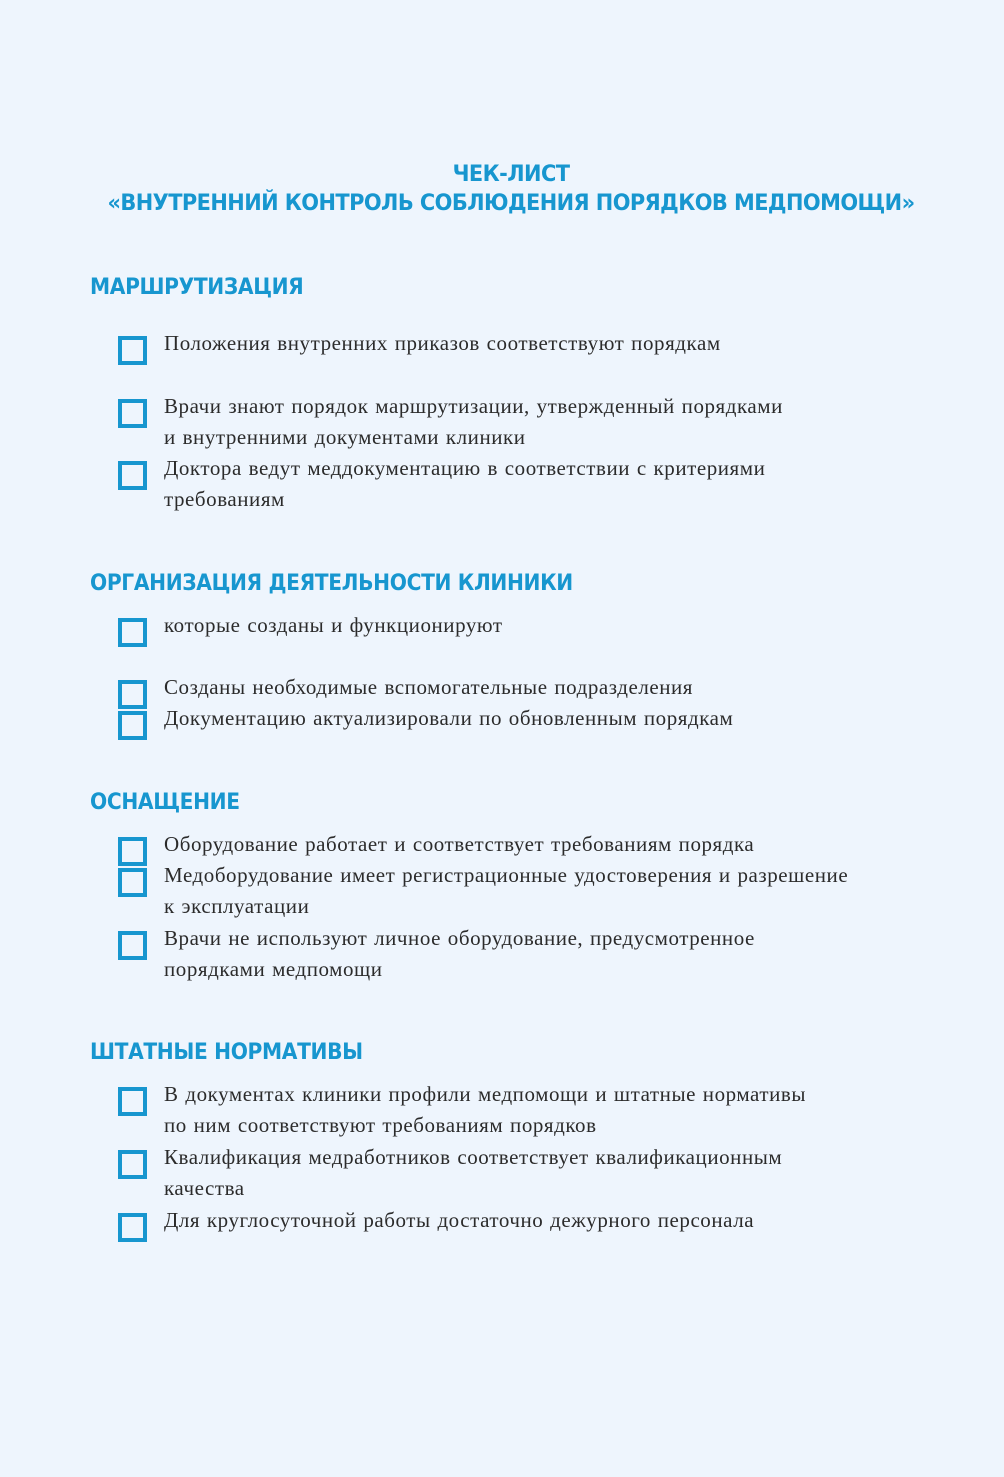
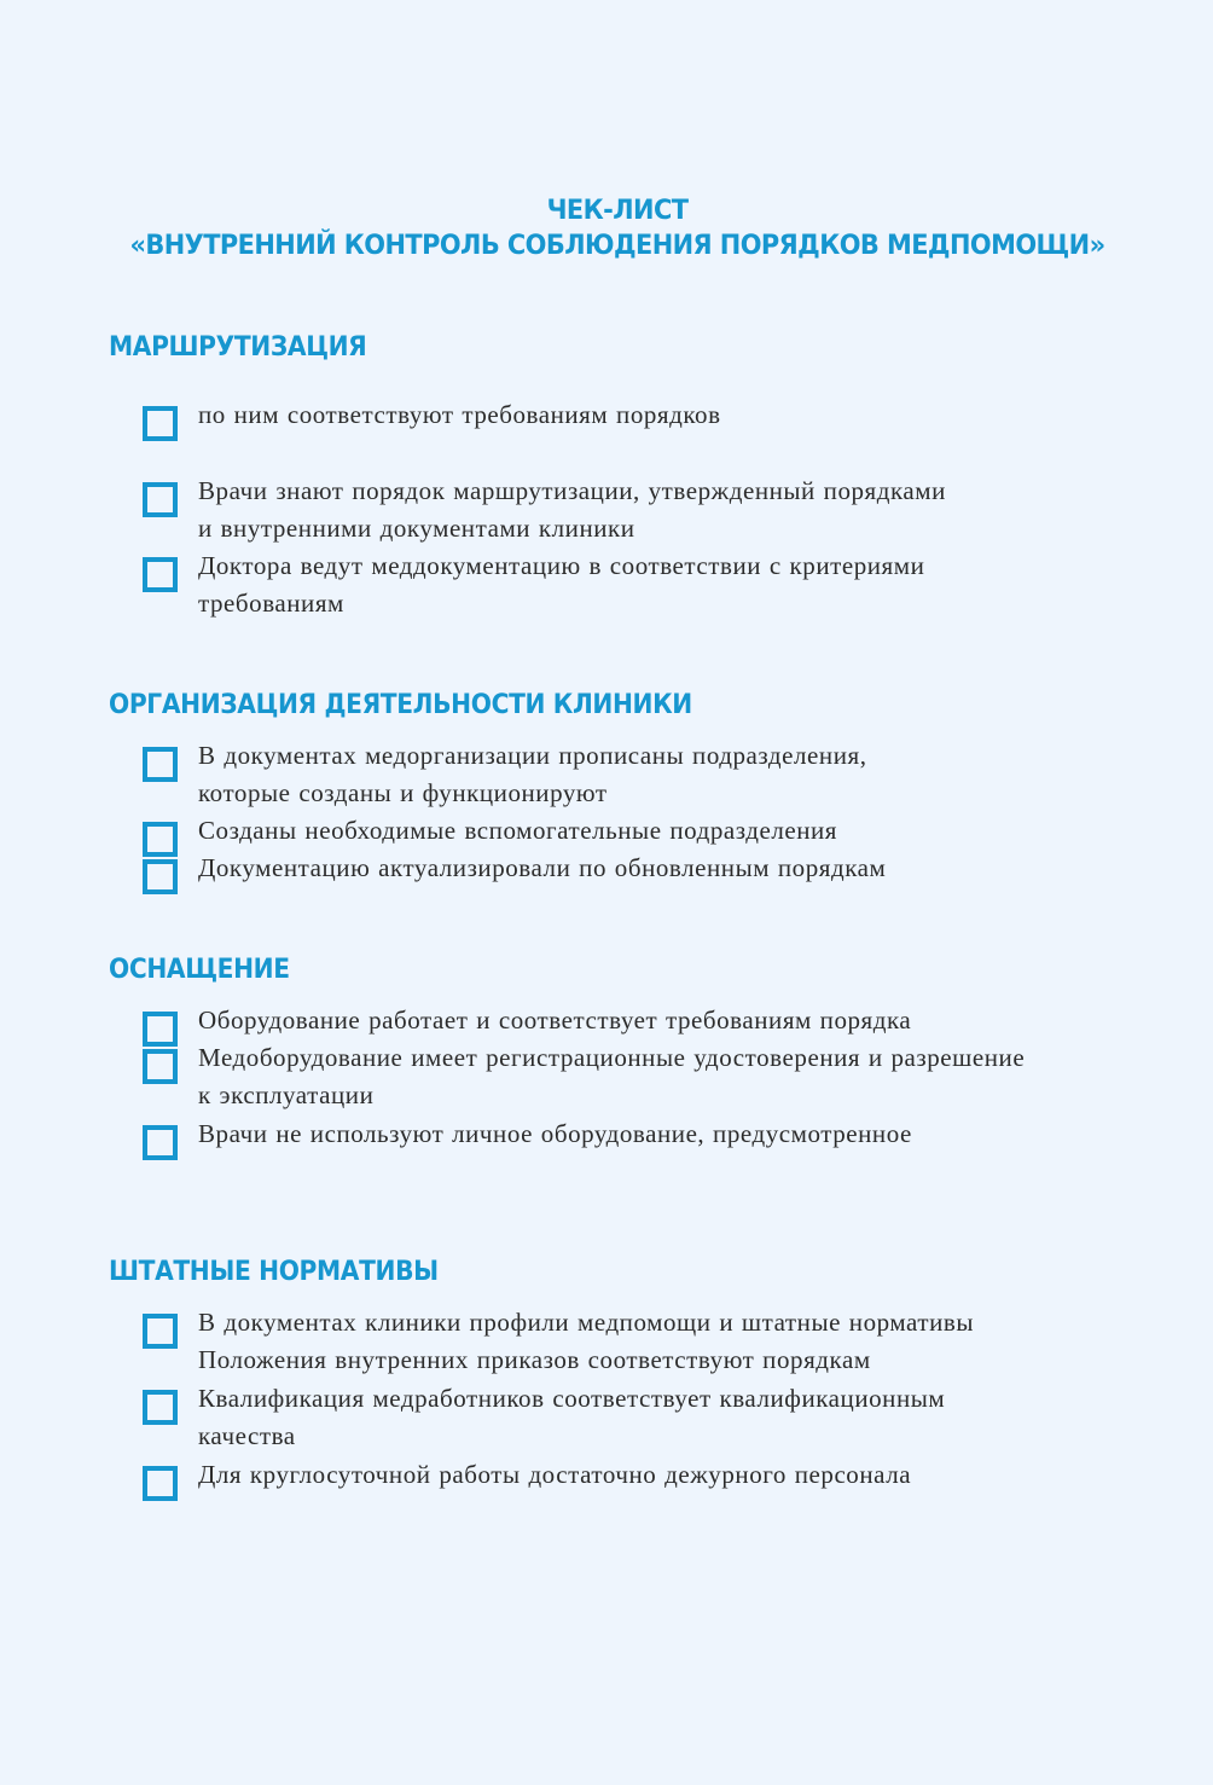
  ЧЕК-ЛИСТ
  «ВНУТРЕННИЙ КОНТРОЛЬ СОБЛЮДЕНИЯ ПОРЯДКОВ МЕДПОМОЩИ»
  МАРШРУТИЗАЦИЯ
- Положения внутренних приказов соответствуют порядкам
+ по ним соответствуют требованиям порядков
  Врачи знают порядок маршрутизации, утвержденный порядками
  и внутренними документами клиники
  Доктора ведут меддокументацию в соответствии с критериями
  требованиям
  ОРГАНИЗАЦИЯ ДЕЯТЕЛЬНОСТИ КЛИНИКИ
+ В документах медорганизации прописаны подразделения,
  которые созданы и функционируют
  Созданы необходимые вспомогательные подразделения
  Документацию актуализировали по обновленным порядкам
  ОСНАЩЕНИЕ
  Оборудование работает и соответствует требованиям порядка
  Медоборудование имеет регистрационные удостоверения и разрешение
  к эксплуатации
  Врачи не используют личное оборудование, предусмотренное
- порядками медпомощи
  ШТАТНЫЕ НОРМАТИВЫ
  В документах клиники профили медпомощи и штатные нормативы
- по ним соответствуют требованиям порядков
+ Положения внутренних приказов соответствуют порядкам
  Квалификация медработников соответствует квалификационным
  качества
  Для круглосуточной работы достаточно дежурного персонала
